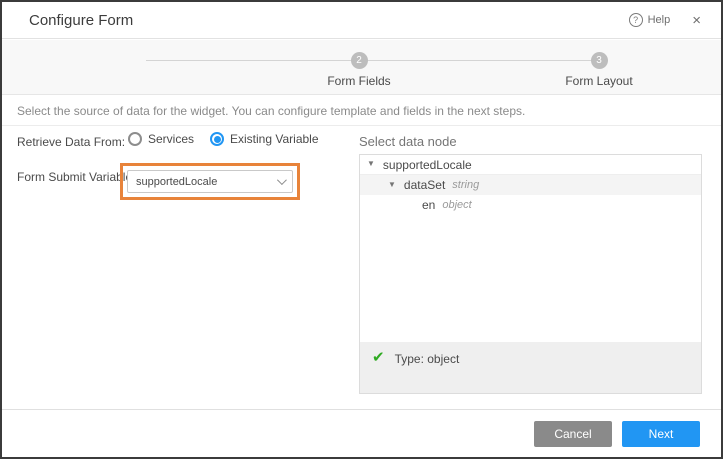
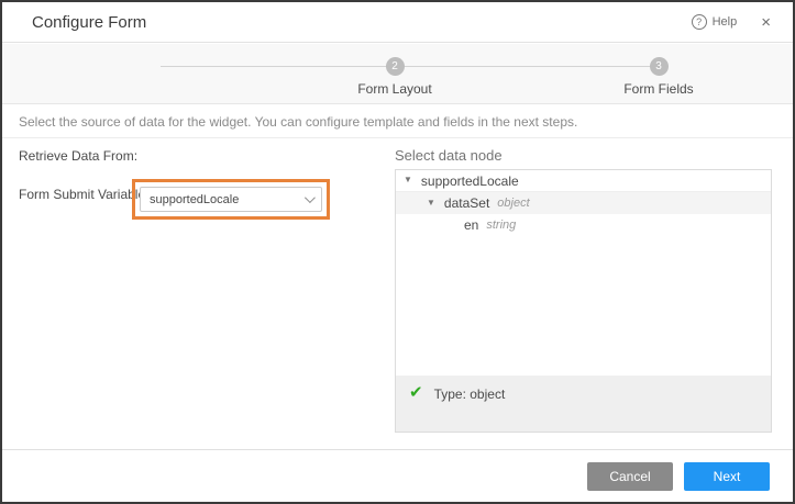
  Configure Form
  ?
  Help
  ×
  2
- Form Fields
+ Form Layout
  3
- Form Layout
+ Form Fields
  Select the source of data for the widget. You can configure template and fields in the next steps.
  Retrieve Data From:
- Services
- Existing Variable
  Form Submit Variabl
  supportedLocale
  Select data node
  ▼
  supportedLocale
  ▼
  dataSet
- string
+ object
  en
- object
+ string
  ✔
  Type: object
  Cancel
  Next
